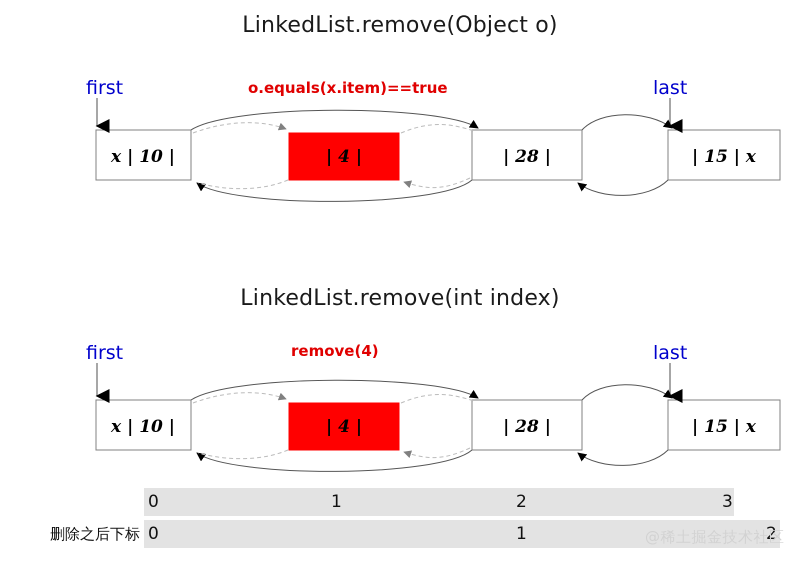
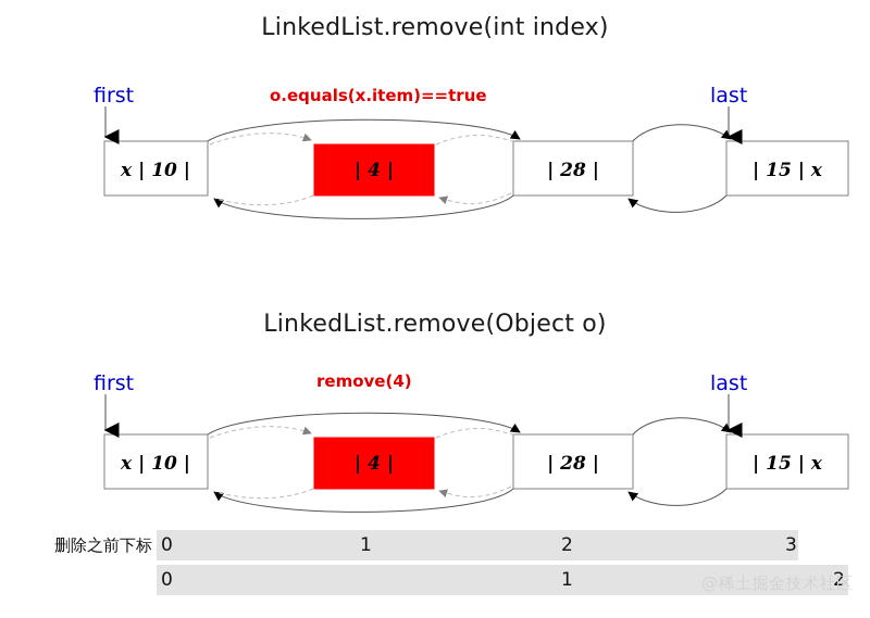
- LinkedList.remove(Object o)
+ LinkedList.remove(int index)
  first
  last
  o.equals(x.item)==true
- LinkedList.remove(int index)
+ LinkedList.remove(Object o)
  first
  last
  remove(4)
  x | 10 |
  | 4 |
  | 28 |
  | 15 | x
  x | 10 |
  | 4 |
  | 28 |
  | 15 | x
+ 删除之前下标
  0
  1
  2
  3
- 删除之后下标
  0
  1
  2
  @稀土掘金技术社区
